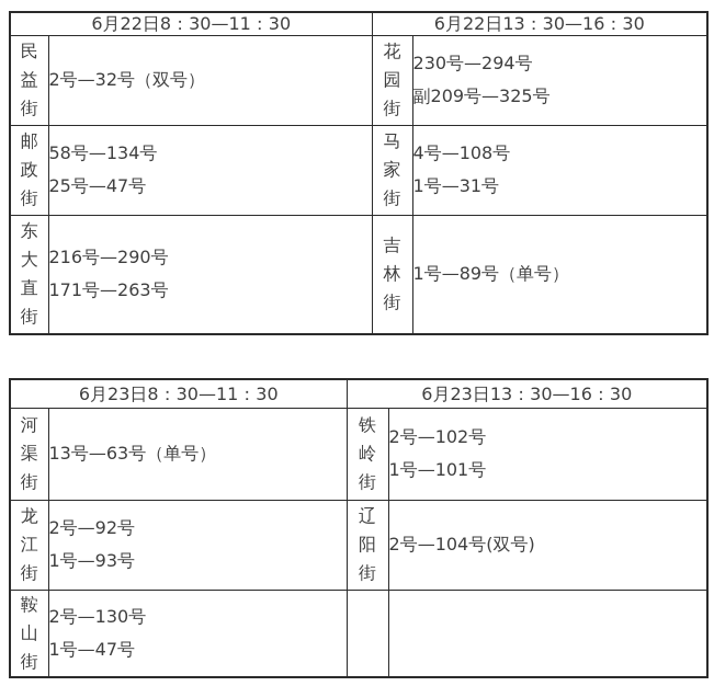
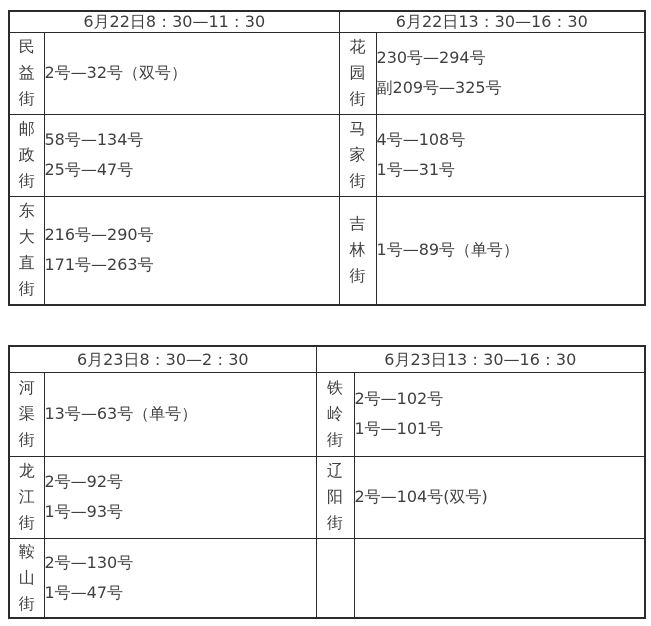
  6月22日8：30—11：30	6月22日13：30—16：30
  民益街	2号—32号（双号）	花园街	230号—294号 副209号—325号
  邮政街	58号—134号 25号—47号	马家街	4号—108号 1号—31号
  东大直街	216号—290号 171号—263号	吉林街	1号—89号（单号）
- 6月23日8：30—11：30	6月23日13：30—16：30
+ 6月23日8：30—2：30	6月23日13：30—16：30
  河渠街	13号—63号（单号）	铁岭街	2号—102号 1号—101号
  龙江街	2号—92号 1号—93号	辽阳街	2号—104号(双号)
  鞍山街	2号—130号 1号—47号
